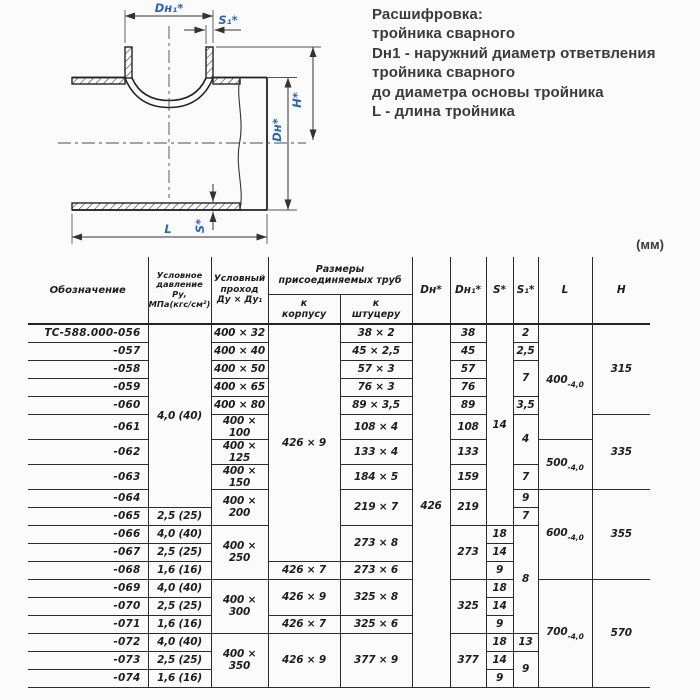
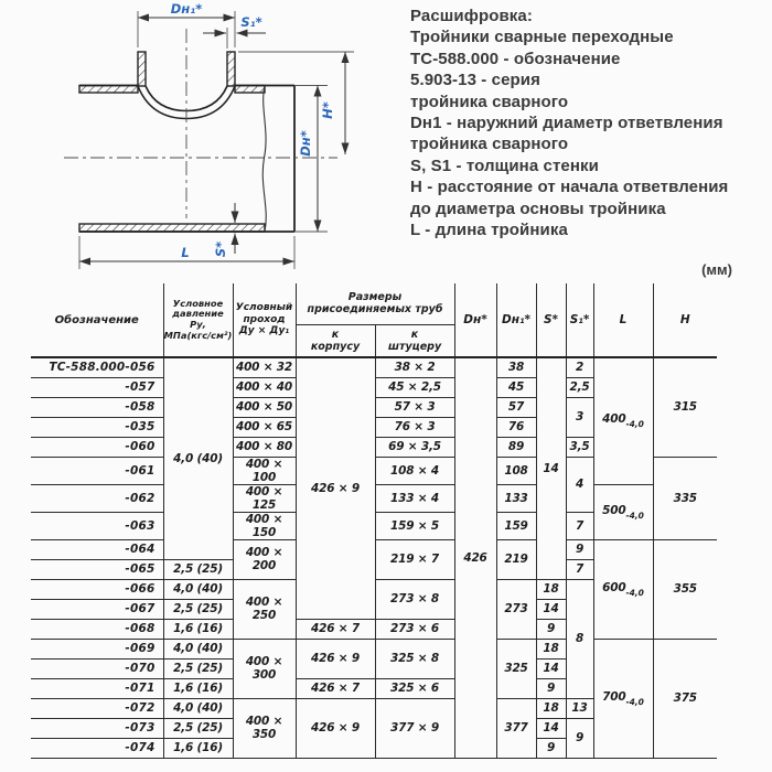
  Dн₁*
  S₁*
  L
  Расшифровка:
+ Тройники сварные переходные
+ ТС-588.000 - обозначение
+ 5.903-13 - серия
  тройника сварного
  Dн1 - наружний диаметр ответвления
  тройника сварного
+ S, S1 - толщина стенки
+ Н - расстояние от начала ответвления
  до диаметра основы тройника
  L - длина тройника
  (мм)
  Обозначение	Условное давление Ру, МПа(кгс/см²)	Условный проход Ду × Ду₁	Размеры присоединяемых труб	Dн*	Dн₁*	S*	S₁*	L	H
  к корпусу	к штуцеру
  ТС-588.000-056	4,0 (40)	400 × 32	426 × 9	38 × 2	426	38	14	2	400-4,0	315
  -057	400 × 40	45 × 2,5	45	2,5
- -058	400 × 50	57 × 3	57	7
+ -058	400 × 50	57 × 3	57	3
- -059	400 × 65	76 × 3	76
+ -035	400 × 65	76 × 3	76
- -060	400 × 80	89 × 3,5	89	3,5
+ -060	400 × 80	69 × 3,5	89	3,5
  -061	400 × 100	108 × 4	108	4	335
  -062	400 × 125	133 × 4	133	500-4,0
- -063	400 × 150	184 × 5	159	7
+ -063	400 × 150	159 × 5	159	7
  -064	400 × 200	219 × 7	219	9	600-4,0	355
  -065	2,5 (25)	7
  -066	4,0 (40)	400 × 250	273 × 8	273	18	8
  -067	2,5 (25)	14
  -068	1,6 (16)	426 × 7	273 × 6	9
- -069	4,0 (40)	400 × 300	426 × 9	325 × 8	325	18	700-4,0	570
+ -069	4,0 (40)	400 × 300	426 × 9	325 × 8	325	18	700-4,0	375
  -070	2,5 (25)	14
  -071	1,6 (16)	426 × 7	325 × 6	9
  -072	4,0 (40)	400 × 350	426 × 9	377 × 9	377	18	13
  -073	2,5 (25)	14	9
  -074	1,6 (16)	9
